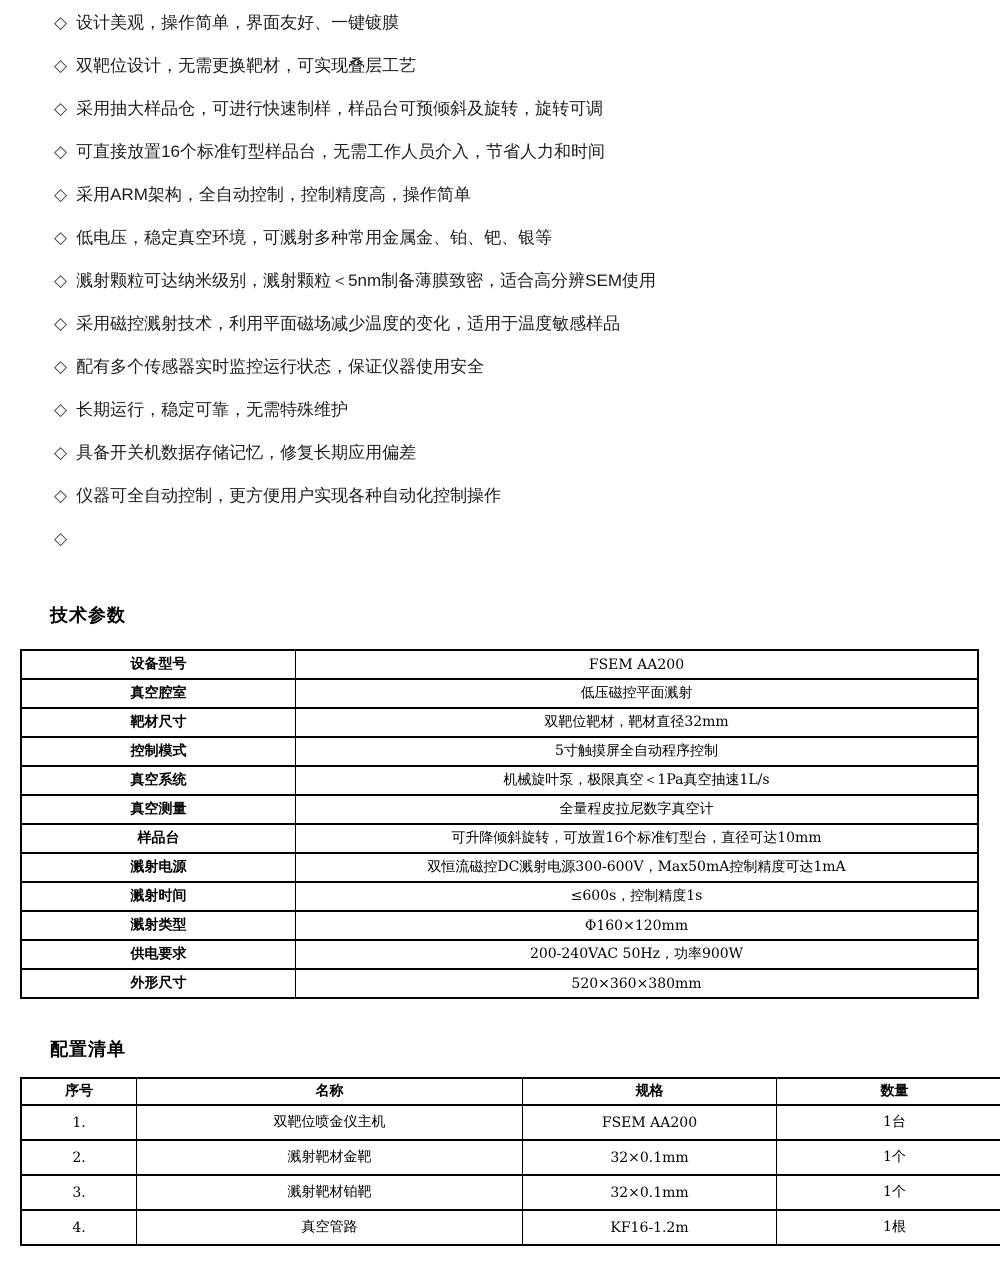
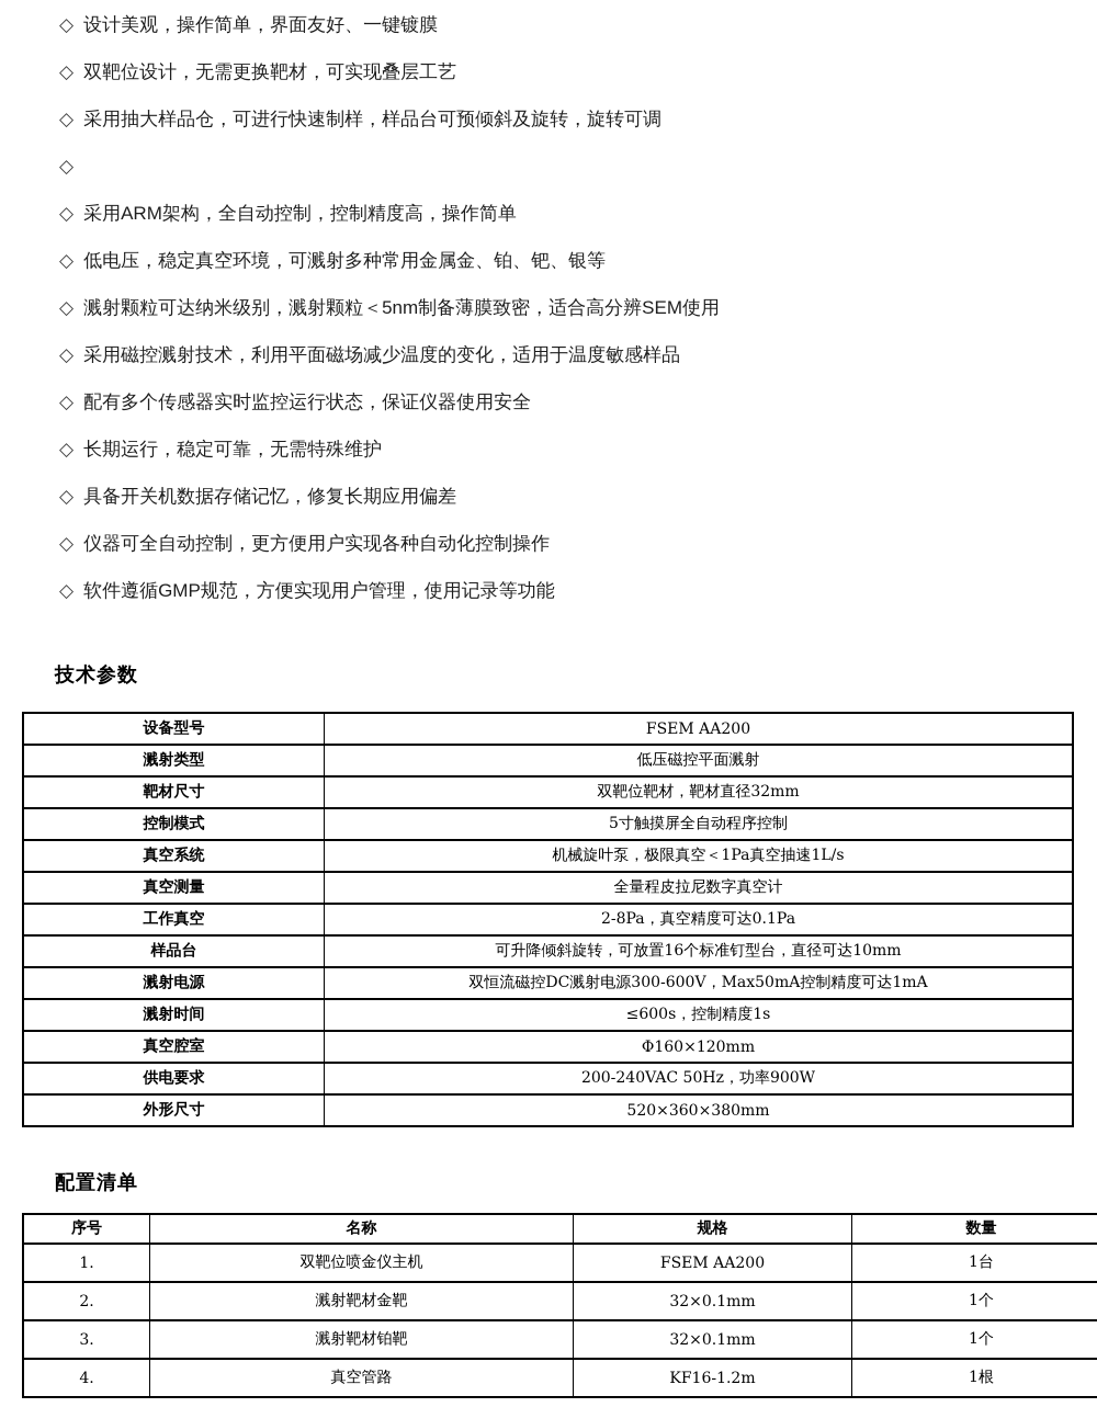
  ◇
  设计美观，操作简单，界面友好、一键镀膜
  ◇
  双靶位设计，无需更换靶材，可实现叠层工艺
  ◇
  采用抽大样品仓，可进行快速制样，样品台可预倾斜及旋转，旋转可调
  ◇
- 可直接放置16个标准钉型样品台，无需工作人员介入，节省人力和时间
  ◇
  采用ARM架构，全自动控制，控制精度高，操作简单
  ◇
  低电压，稳定真空环境，可溅射多种常用金属金、铂、钯、银等
  ◇
  溅射颗粒可达纳米级别，溅射颗粒＜5nm制备薄膜致密，适合高分辨SEM使用
  ◇
  采用磁控溅射技术，利用平面磁场减少温度的变化，适用于温度敏感样品
  ◇
  配有多个传感器实时监控运行状态，保证仪器使用安全
  ◇
  长期运行，稳定可靠，无需特殊维护
  ◇
  具备开关机数据存储记忆，修复长期应用偏差
  ◇
  仪器可全自动控制，更方便用户实现各种自动化控制操作
  ◇
+ 软件遵循GMP规范，方便实现用户管理，使用记录等功能
  技术参数
  设备型号	FSEM AA200
- 真空腔室	低压磁控平面溅射
+ 溅射类型	低压磁控平面溅射
  靶材尺寸	双靶位靶材，靶材直径32mm
  控制模式	5寸触摸屏全自动程序控制
  真空系统	机械旋叶泵，极限真空＜1Pa真空抽速1L/s
  真空测量	全量程皮拉尼数字真空计
+ 工作真空	2-8Pa，真空精度可达0.1Pa
  样品台	可升降倾斜旋转，可放置16个标准钉型台，直径可达10mm
  溅射电源	双恒流磁控DC溅射电源300-600V，Max50mA控制精度可达1mA
  溅射时间	≤600s，控制精度1s
- 溅射类型	Φ160×120mm
+ 真空腔室	Φ160×120mm
  供电要求	200-240VAC 50Hz，功率900W
  外形尺寸	520×360×380mm
  配置清单
  序号	名称	规格	数量
  1.	双靶位喷金仪主机	FSEM AA200	1台
  2.	溅射靶材金靶	32×0.1mm	1个
  3.	溅射靶材铂靶	32×0.1mm	1个
  4.	真空管路	KF16-1.2m	1根
